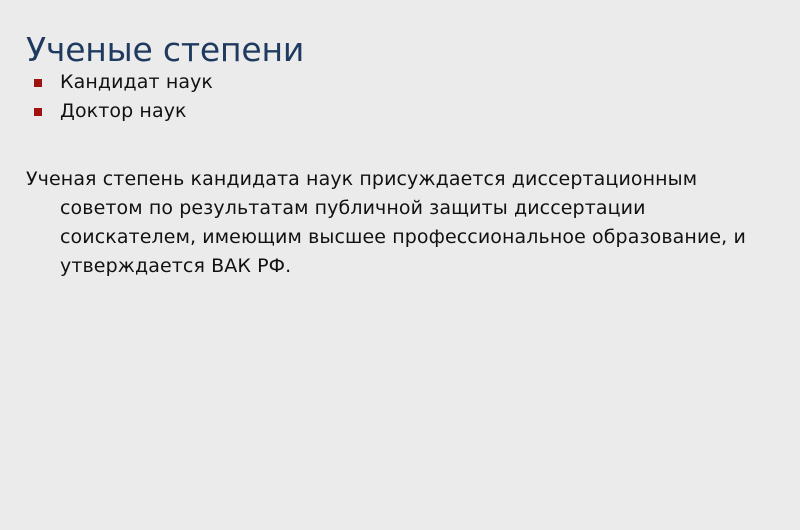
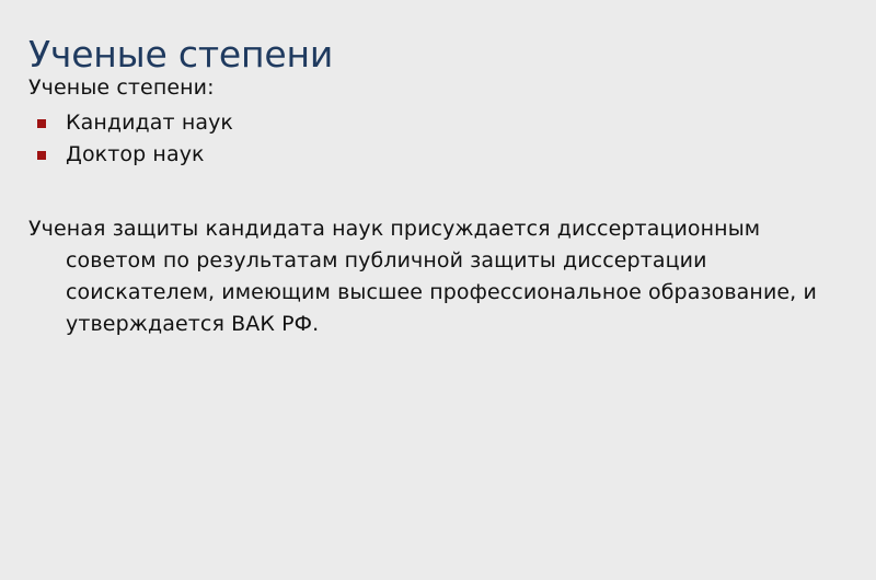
  Ученые степени
+ Ученые степени:
  Кандидат наук
  Доктор наук
- Ученая степень кандидата наук присуждается диссертационным советом по результатам публичной защиты диссертации соискателем, имеющим высшее профессиональное образование, и утверждается ВАК РФ.
+ Ученая защиты кандидата наук присуждается диссертационным советом по результатам публичной защиты диссертации соискателем, имеющим высшее профессиональное образование, и утверждается ВАК РФ.
